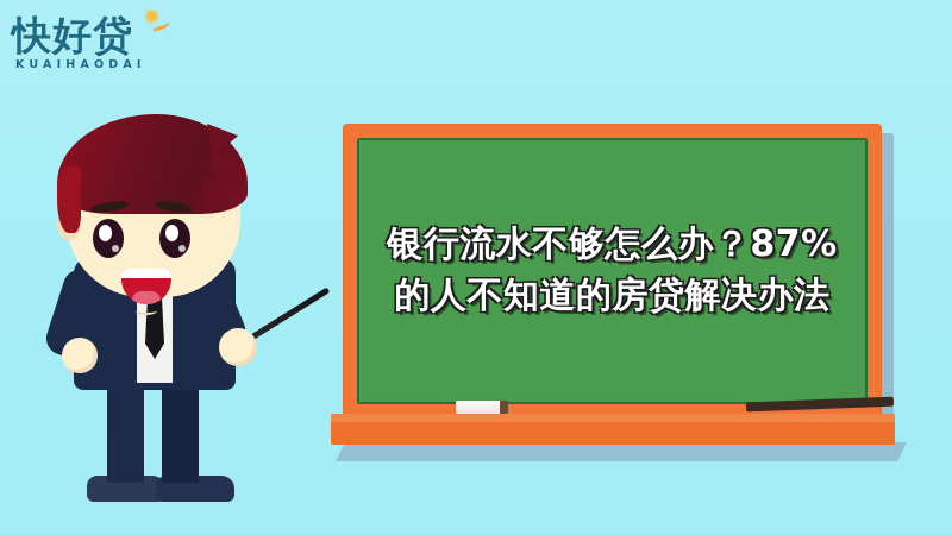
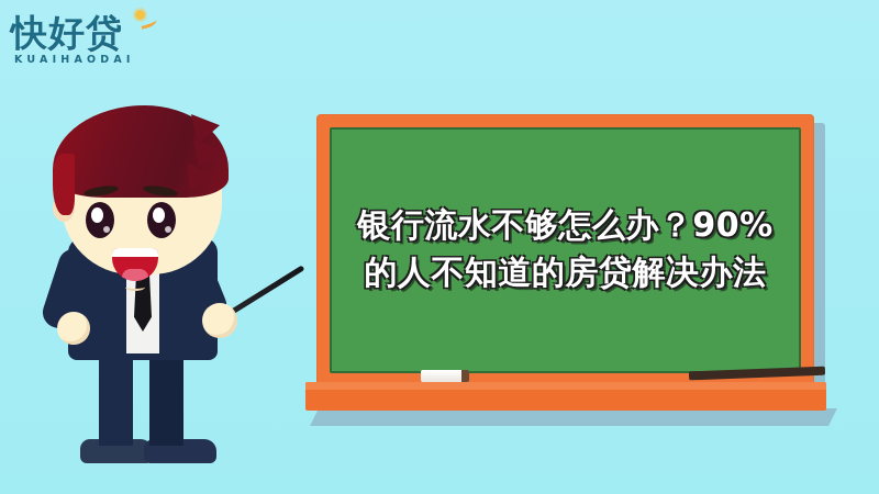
  快好贷
  KUAIHAODAI
- 银行流水不够怎么办？87%
+ 银行流水不够怎么办？90%
  的人不知道的房贷解决办法
